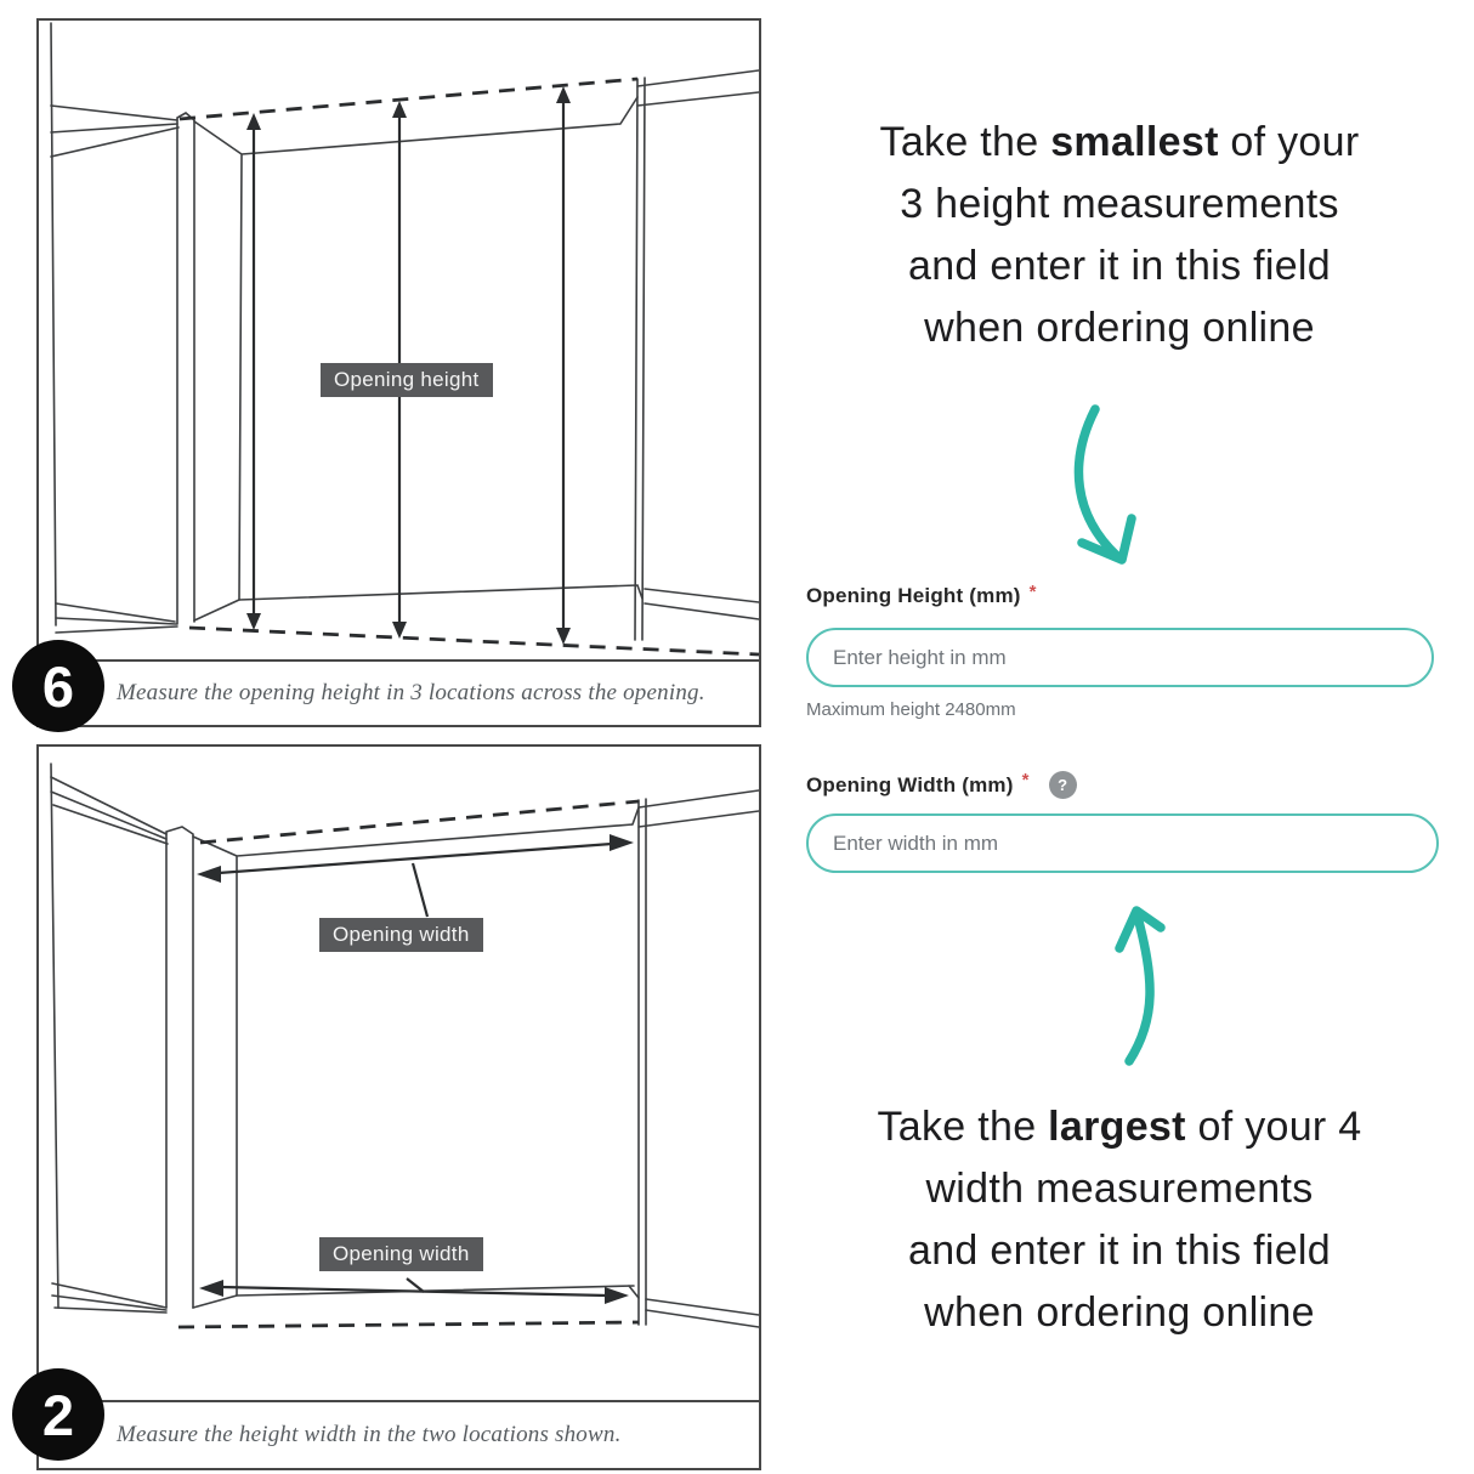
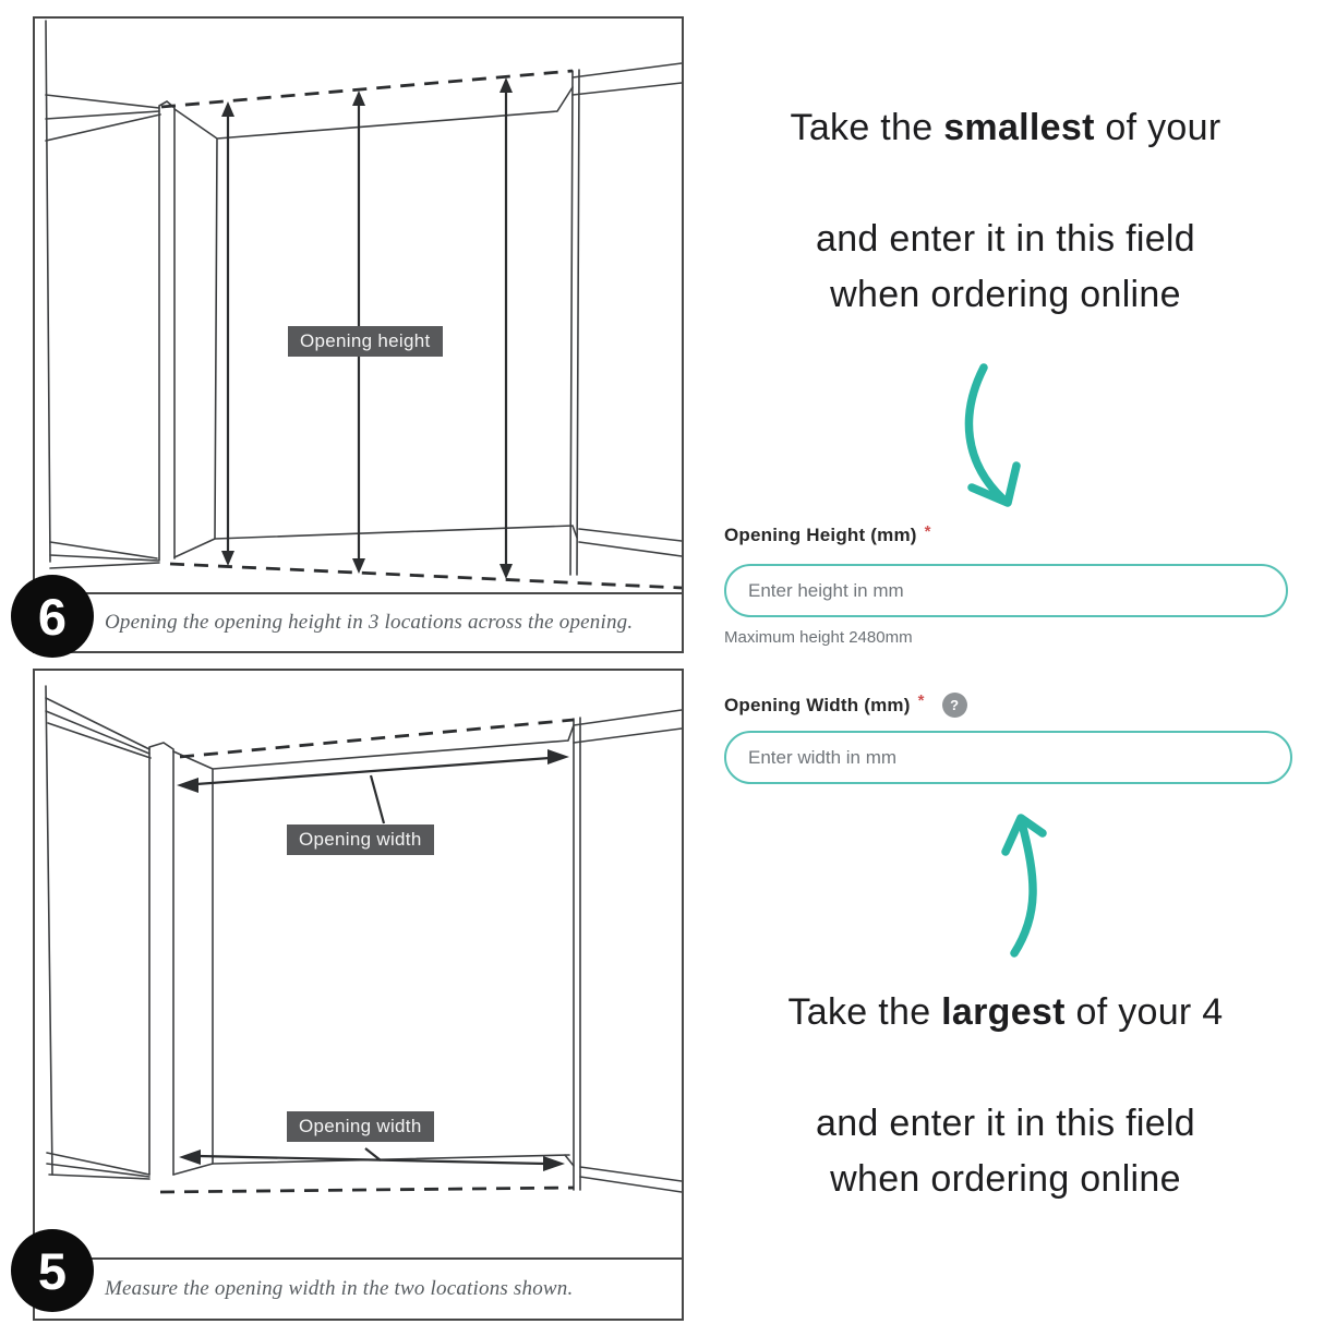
  Opening height
- Measure the opening height in 3 locations across the opening.
+ Opening the opening height in 3 locations across the opening.
  6
  Opening width
  Opening width
- Measure the height width in the two locations shown.
+ Measure the opening width in the two locations shown.
- 2
+ 5
  Take the smallest of your
- 3 height measurements
  and enter it in this field
  when ordering online
  Opening Height (mm)
  *
  Enter height in mm
  Maximum height 2480mm
  Opening Width (mm)
  *
  ?
  Enter width in mm
  Take the largest of your 4
- width measurements
  and enter it in this field
  when ordering online
